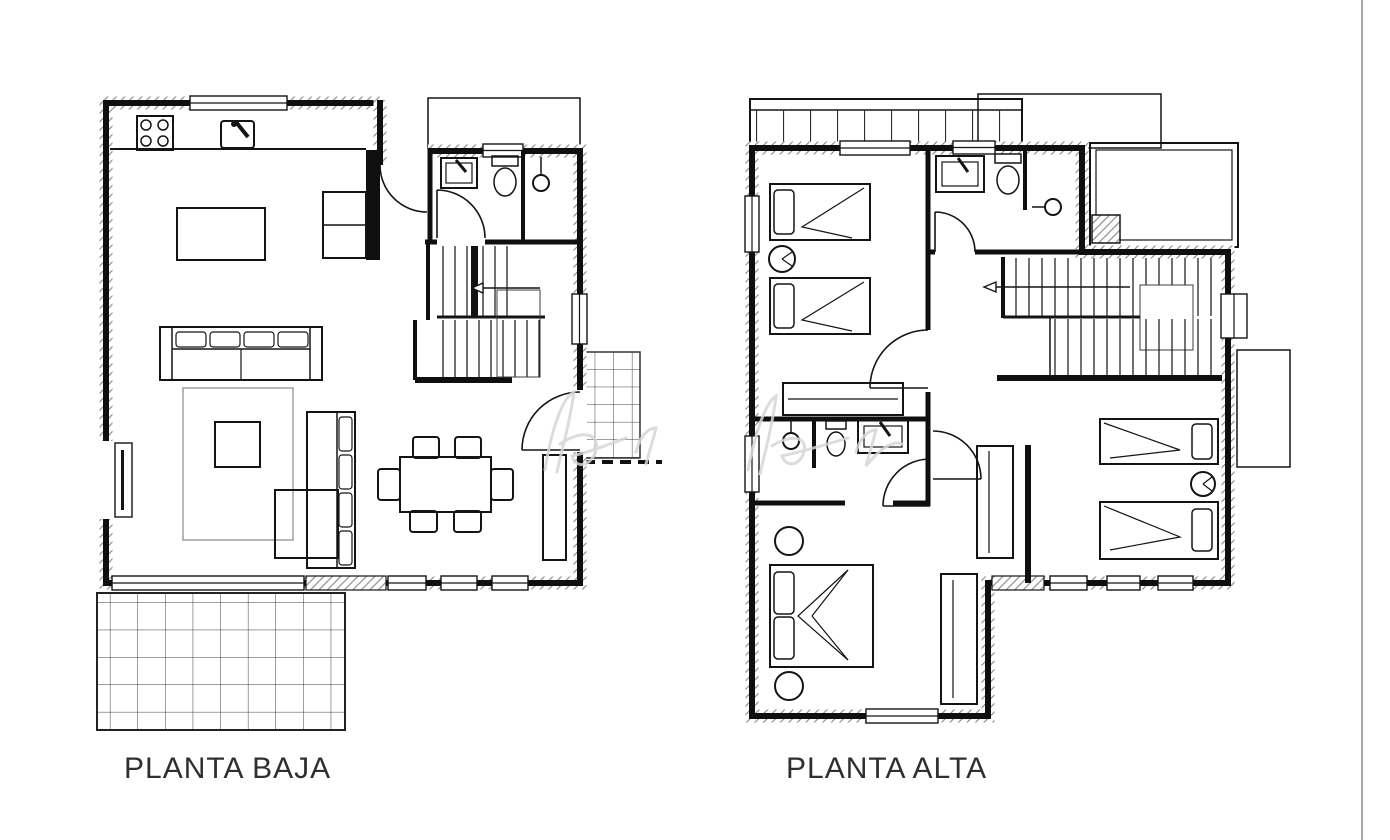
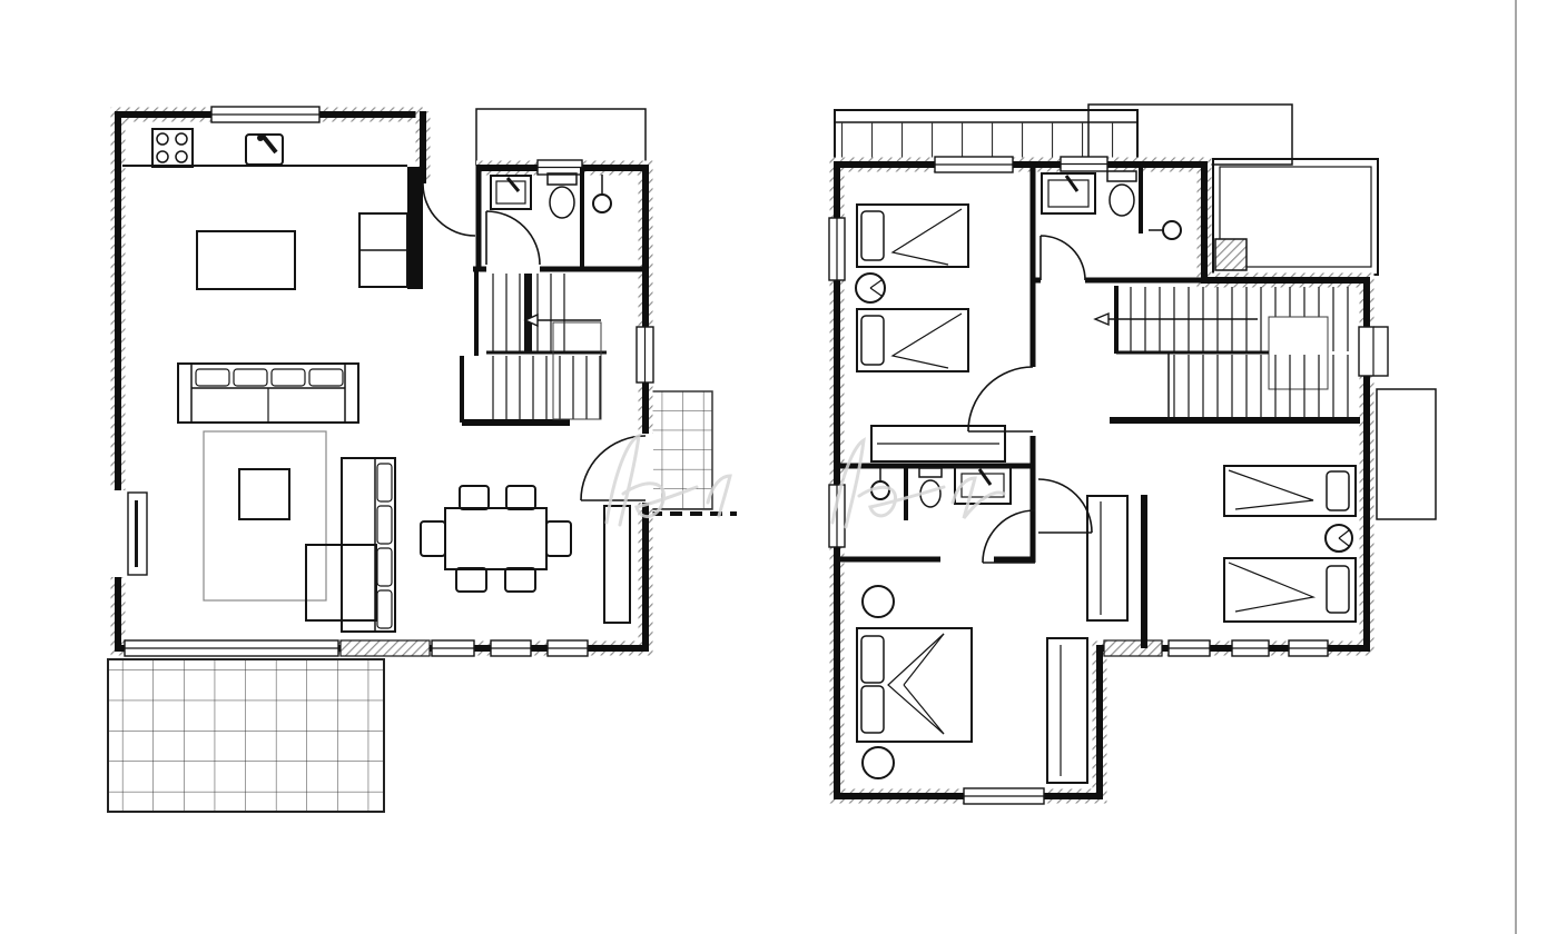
- PLANTA BAJA
- PLANTA ALTA
